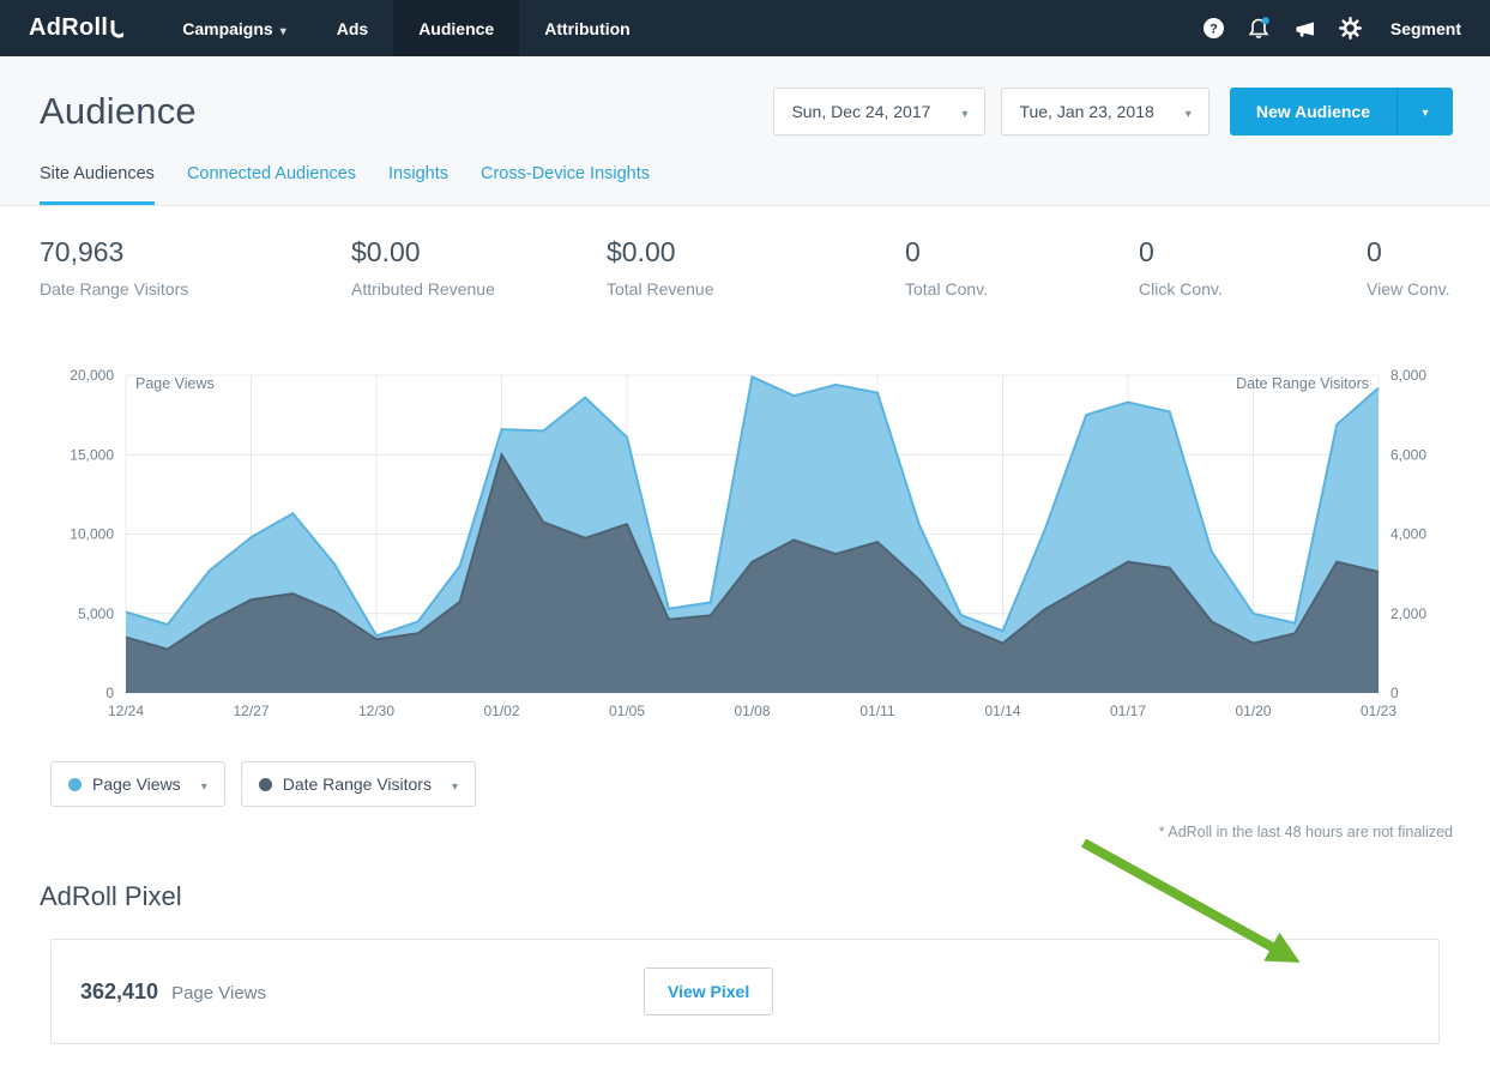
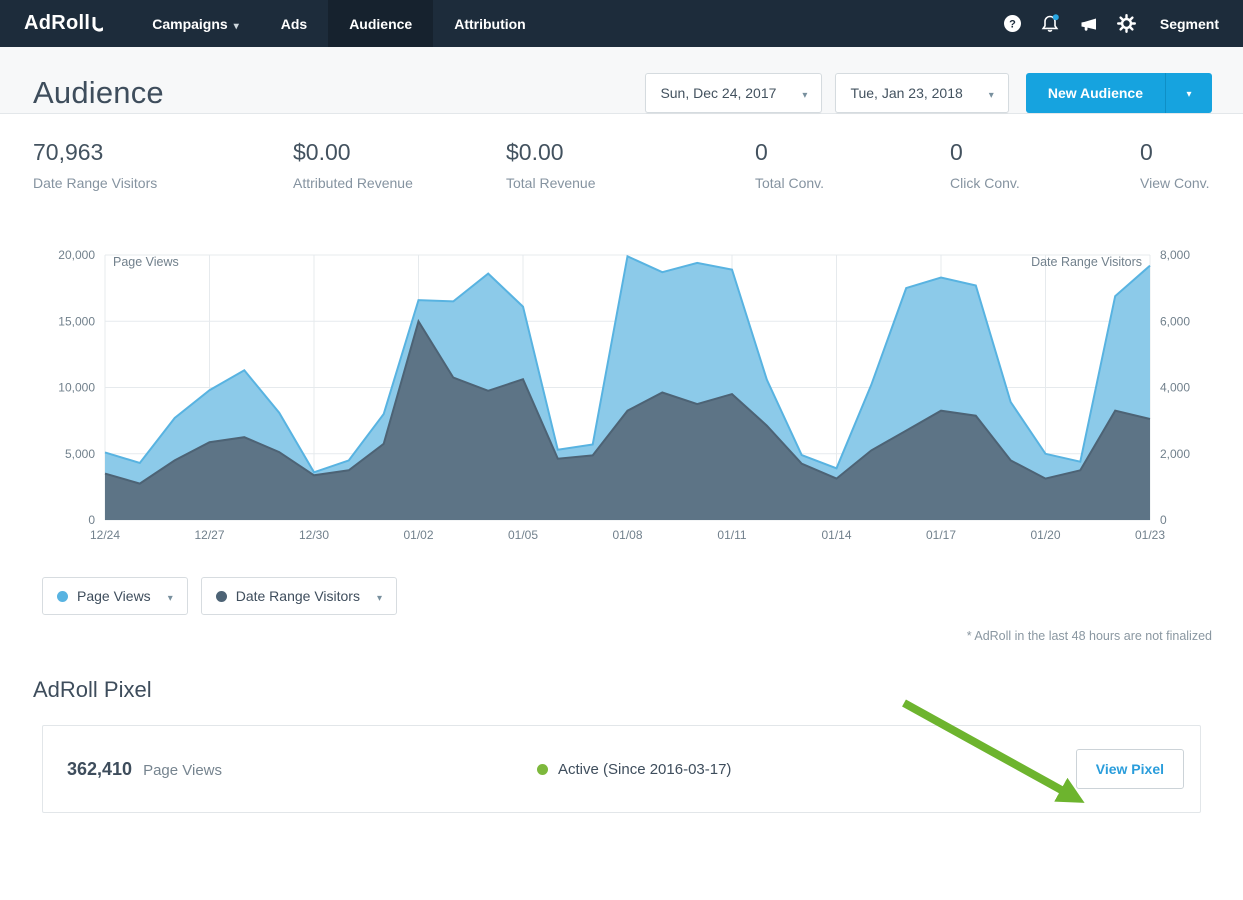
  AdRoll
  Campaigns
  Ads
  Audience
  Attribution
  ?
  Segment
  Audience
  Sun, Dec 24, 2017
  Tue, Jan 23, 2018
  New Audience
- Site Audiences
- Connected Audiences
- Insights
- Cross-Device Insights
  70,963
  Date Range Visitors
  $0.00
  Attributed Revenue
  $0.00
  Total Revenue
  0
  Total Conv.
  0
  Click Conv.
  0
  View Conv.
  12/24
  12/27
  12/30
  01/02
  01/05
  01/08
  01/11
  01/14
  01/17
  01/20
  01/23
  0
  0
  5,000
  2,000
  10,000
  4,000
  15,000
  6,000
  20,000
  8,000
  Page Views
  Date Range Visitors
  Page Views
  Date Range Visitors
  * AdRoll in the last 48 hours are not finalized
  AdRoll Pixel
  362,410
  Page Views
+ Active (Since 2016-03-17)
  View Pixel
